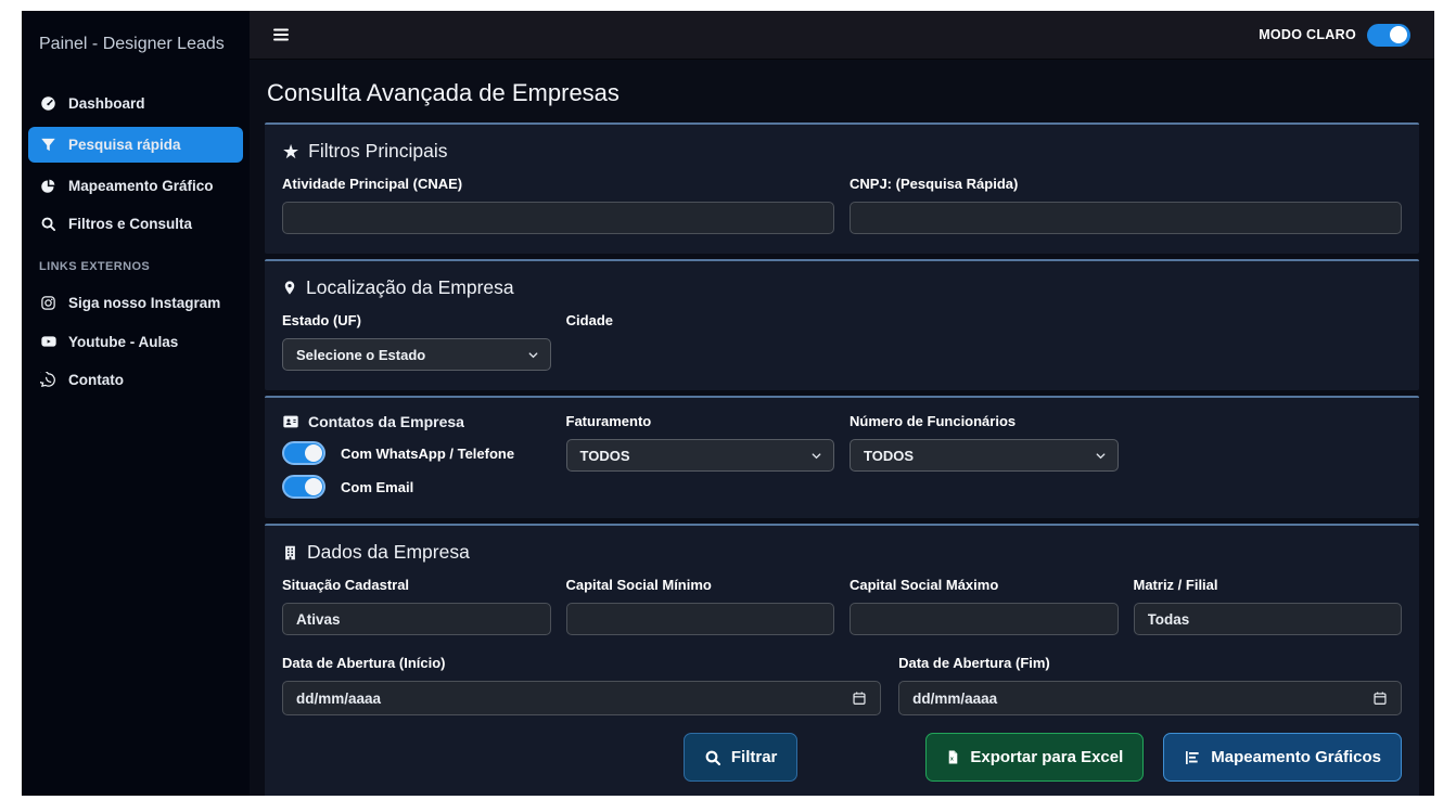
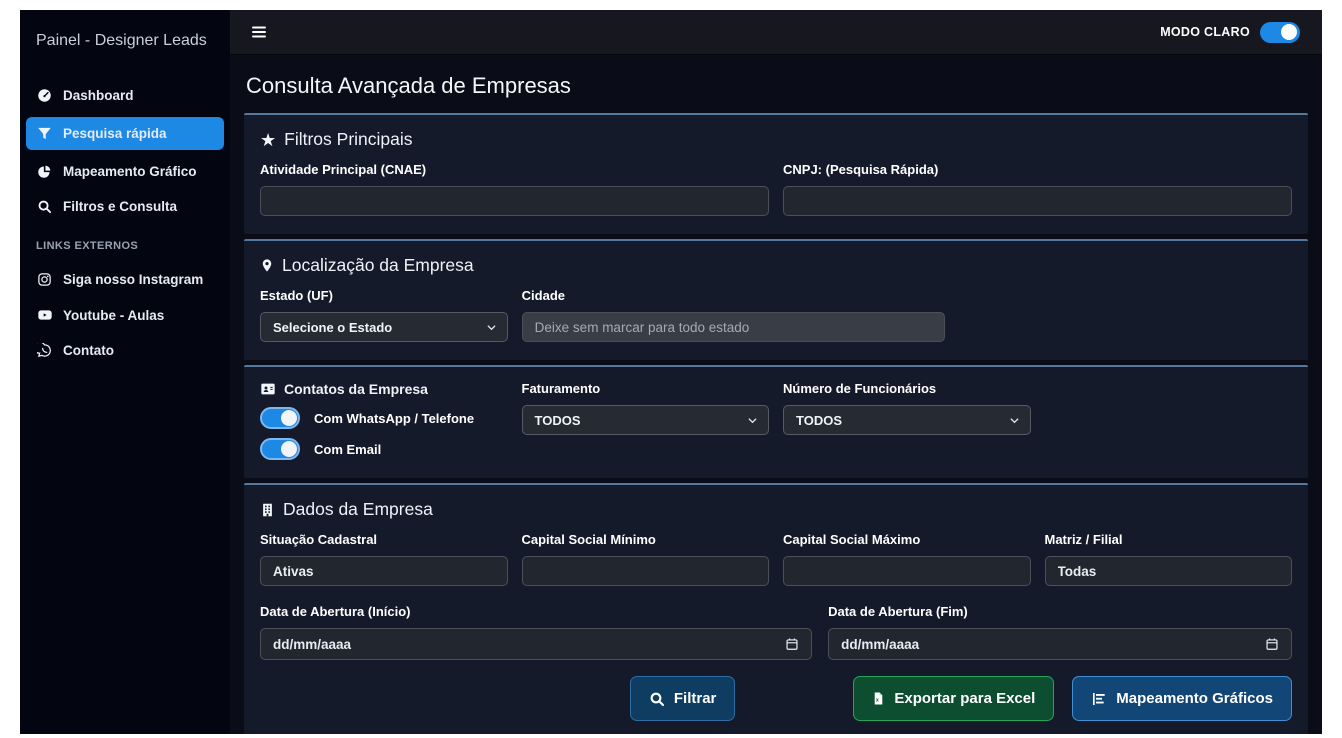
  Painel - Designer Leads
  Dashboard
  Pesquisa rápida
  Mapeamento Gráfico
  Filtros e Consulta
  LINKS EXTERNOS
  Siga nosso Instagram
  Youtube - Aulas
  Contato
  MODO CLARO
  Consulta Avançada de Empresas
  ★
  Filtros Principais
  Atividade Principal (CNAE)
  CNPJ: (Pesquisa Rápida)
  Localização da Empresa
  Estado (UF)
  Selecione o Estado
  Cidade
+ Deixe sem marcar para todo estado
  Contatos da Empresa
  Com WhatsApp / Telefone
  Com Email
  Faturamento
  TODOS
  Número de Funcionários
  TODOS
  Dados da Empresa
  Situação Cadastral
  Ativas
  Capital Social Mínimo
  Capital Social Máximo
  Matriz / Filial
  Todas
  Data de Abertura (Início)
  dd/mm/aaaa
  Data de Abertura (Fim)
  dd/mm/aaaa
  Filtrar
  Exportar para Excel
  Mapeamento Gráficos
